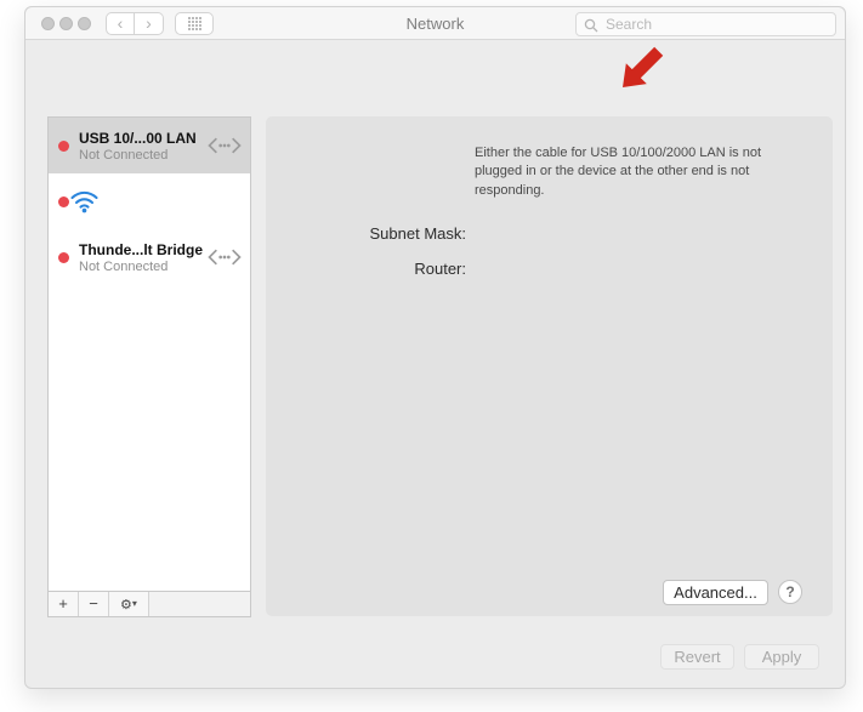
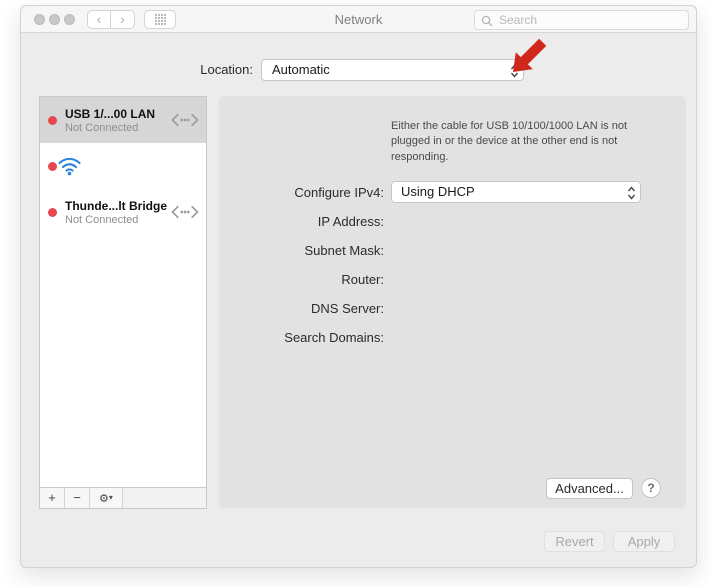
  ‹
  ›
  Network
  Search
+ Location:
+ Automatic
- USB 10/...00 LAN
+ USB 1/...00 LAN
  Not Connected
  Thunde...lt Bridge
  Not Connected
  +
  −
  ⚙▾
- Either the cable for USB 10/100/2000 LAN is not plugged in or the device at the other end is not responding.
+ Either the cable for USB 10/100/1000 LAN is not plugged in or the device at the other end is not responding.
+ Configure IPv4:
+ Using DHCP
+ IP Address:
  Subnet Mask:
  Router:
+ DNS Server:
+ Search Domains:
  Advanced...
  ?
  Revert
  Apply
